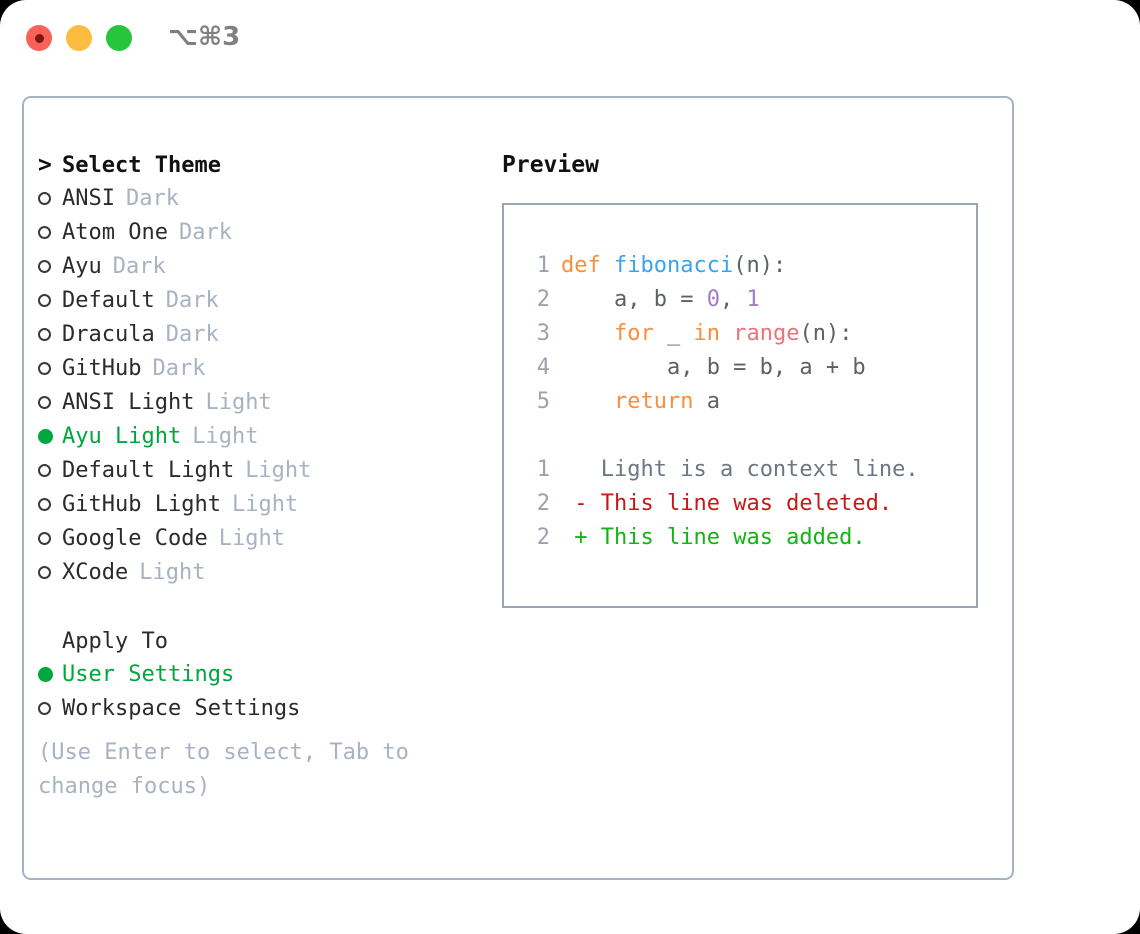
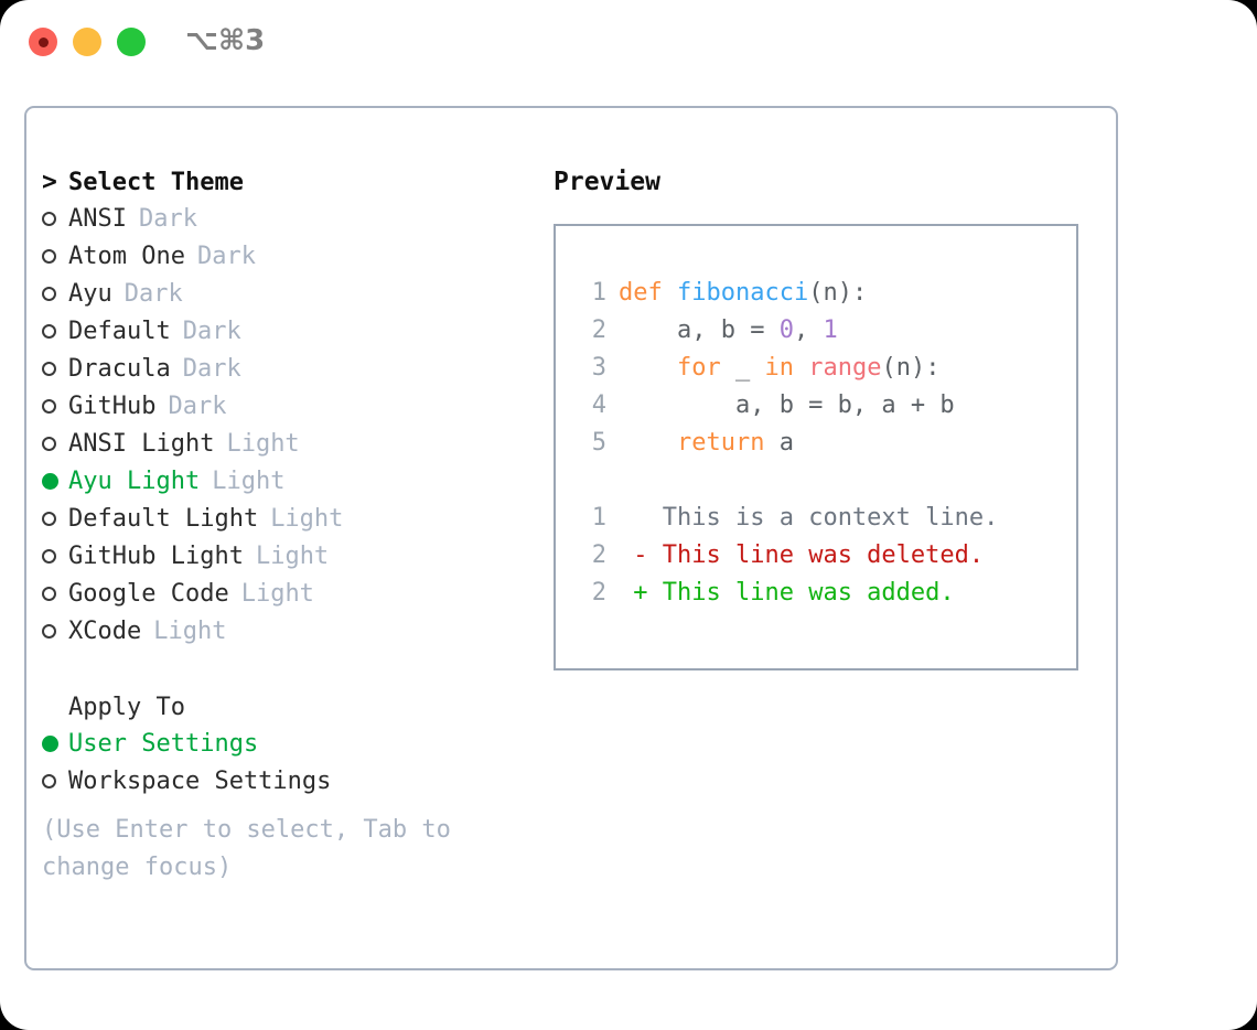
  ⌥⌘3
  >
  Select Theme
  ANSI
  Dark
  Atom One
  Dark
  Ayu
  Dark
  Default
  Dark
  Dracula
  Dark
  GitHub
  Dark
  ANSI Light
  Light
  Ayu Light
  Light
  Default Light
  Light
  GitHub Light
  Light
  Google Code
  Light
  XCode
  Light
  Apply To
  User Settings
  Workspace Settings
  (Use Enter to select, Tab to change focus)
  Preview
  1 def fibonacci(n):
  2 a, b = 0, 1
  3 for _ in range(n):
  4 a, b = b, a + b
  5 return a
- 1 Light is a context line.
+ 1 This is a context line.
  2 - This line was deleted.
  2 + This line was added.
